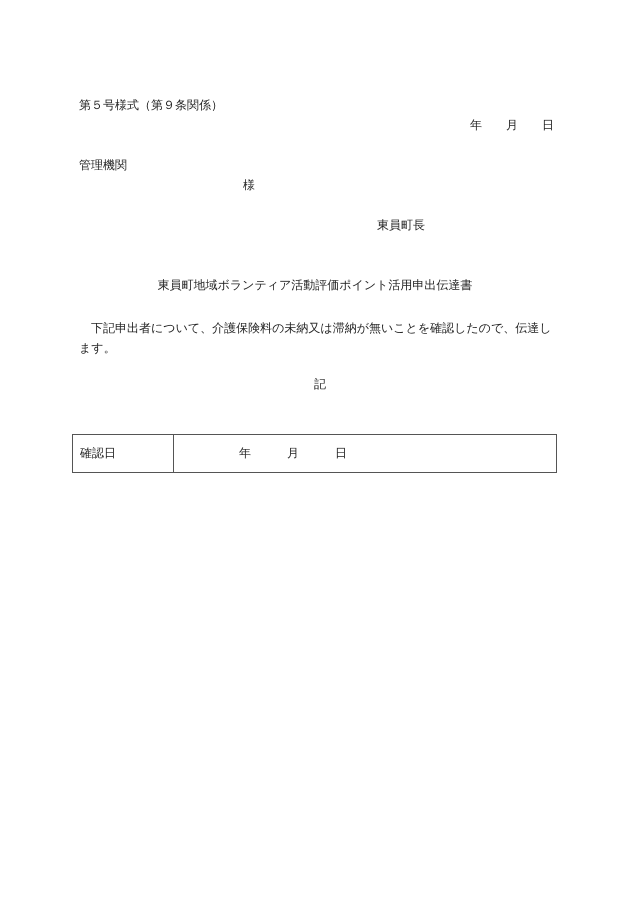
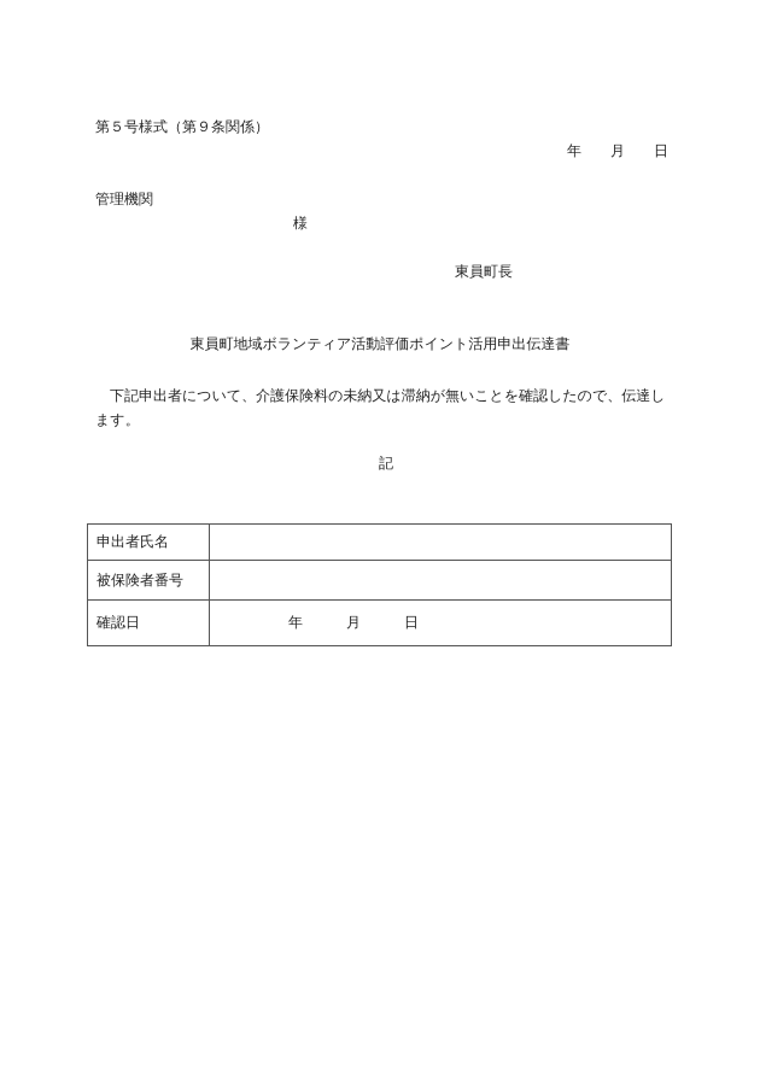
  第５号様式（第９条関係）
  年 月 日
  管理機関
  様
  東員町長
  東員町地域ボランティア活動評価ポイント活用申出伝達書
  下記申出者について、介護保険料の未納又は滞納が無いことを確認したので、伝達します。
  記
+ 申出者氏名
+ 被保険者番号
  確認日	年 月 日
